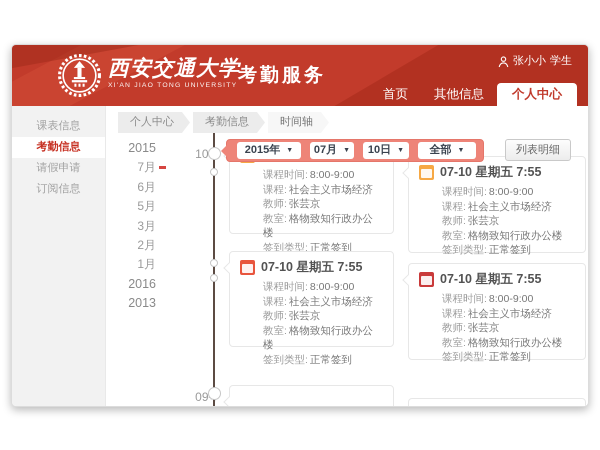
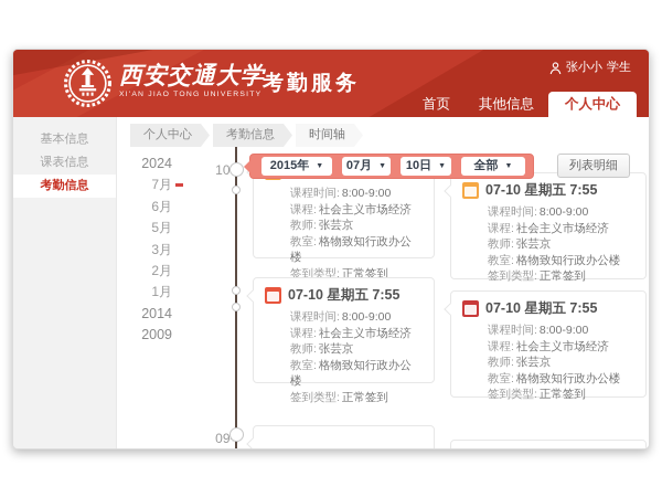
  西安交通大学
  考勤服务
  张小小
  学生
  首页
  其他信息
  个人中心
+ 基本信息
  课表信息
  考勤信息
- 请假申请
- 订阅信息
  个人中心
  考勤信息
  时间轴
- 2015
+ 2024
  7月
  6月
  5月
  3月
  2月
  1月
- 2016
+ 2014
- 2013
+ 2009
  2015年
  07月
  10日
  全部
  列表明细
  课程时间: 8:00-9:00
  课程: 社会主义市场经济
  教师: 张芸京
  教室: 格物致知行政办公楼
  签到类型: 正常签到
  07-10 星期五 7:55
  课程时间: 8:00-9:00
  课程: 社会主义市场经济
  教师: 张芸京
  教室: 格物致知行政办公楼
  签到类型: 正常签到
  07-10 星期五 7:55
  课程时间: 8:00-9:00
  课程: 社会主义市场经济
  教师: 张芸京
  教室: 格物致知行政办公楼
  签到类型: 正常签到
  07-10 星期五 7:55
  课程时间: 8:00-9:00
  课程: 社会主义市场经济
  教师: 张芸京
  教室: 格物致知行政办公楼
  签到类型: 正常签到
